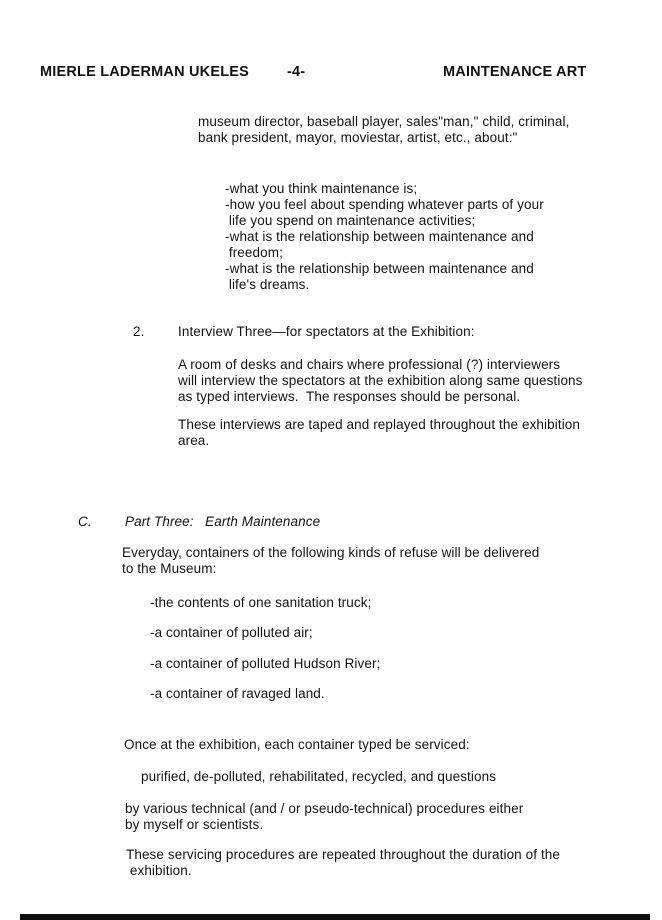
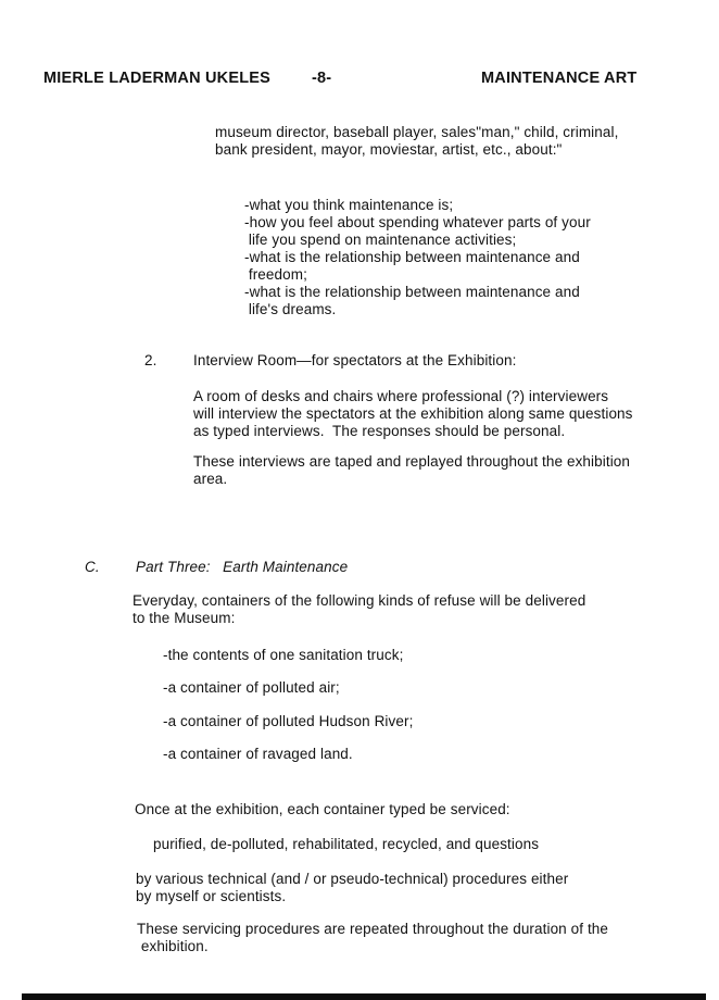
  MIERLE LADERMAN UKELES
- -4-
+ -8-
  MAINTENANCE ART
  museum director, baseball player, sales"man," child, criminal,
  bank president, mayor, moviestar, artist, etc., about:"
  -what you think maintenance is;
  -how you feel about spending whatever parts of your
  life you spend on maintenance activities;
  -what is the relationship between maintenance and
  freedom;
  -what is the relationship between maintenance and
  life's dreams.
  2.
- Interview Three—for spectators at the Exhibition:
+ Interview Room—for spectators at the Exhibition:
  A room of desks and chairs where professional (?) interviewers
  will interview the spectators at the exhibition along same questions
  as typed interviews. The responses should be personal.
  These interviews are taped and replayed throughout the exhibition
  area.
  C.
  Part Three: Earth Maintenance
  Everyday, containers of the following kinds of refuse will be delivered
  to the Museum:
  -the contents of one sanitation truck;
  -a container of polluted air;
  -a container of polluted Hudson River;
  -a container of ravaged land.
  Once at the exhibition, each container typed be serviced:
  purified, de-polluted, rehabilitated, recycled, and questions
  by various technical (and / or pseudo-technical) procedures either
  by myself or scientists.
  These servicing procedures are repeated throughout the duration of the
  exhibition.
